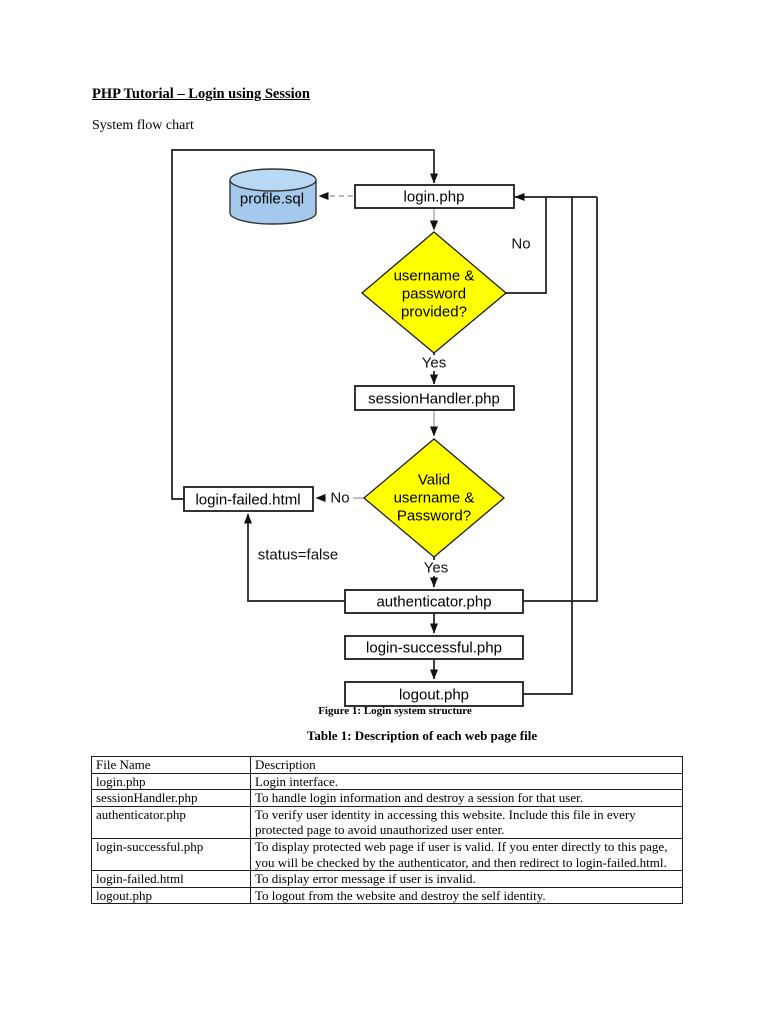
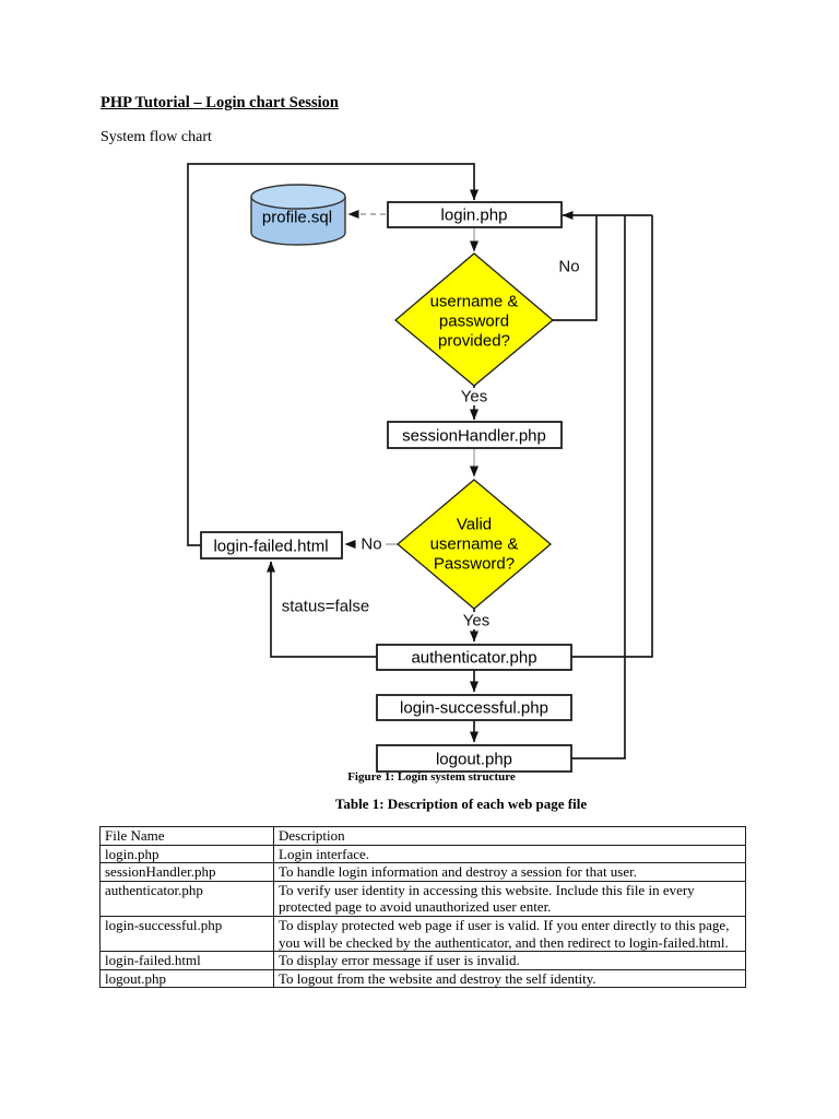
- PHP Tutorial – Login using Session
+ PHP Tutorial – Login chart Session
  System flow chart
  profile.sql
  login.php
  sessionHandler.php
  login-failed.html
  authenticator.php
  login-successful.php
  logout.php
  username &
  password
  provided?
  Valid
  username &
  Password?
  No
  Yes
  No
  status=false
  Yes
  Figure 1: Login system structure
  Table 1: Description of each web page file
  File Name	Description
  login.php	Login interface.
  sessionHandler.php	To handle login information and destroy a session for that user.
  authenticator.php	To verify user identity in accessing this website. Include this file in every protected page to avoid unauthorized user enter.
  login-successful.php	To display protected web page if user is valid. If you enter directly to this page, you will be checked by the authenticator, and then redirect to login-failed.html.
  login-failed.html	To display error message if user is invalid.
  logout.php	To logout from the website and destroy the self identity.
